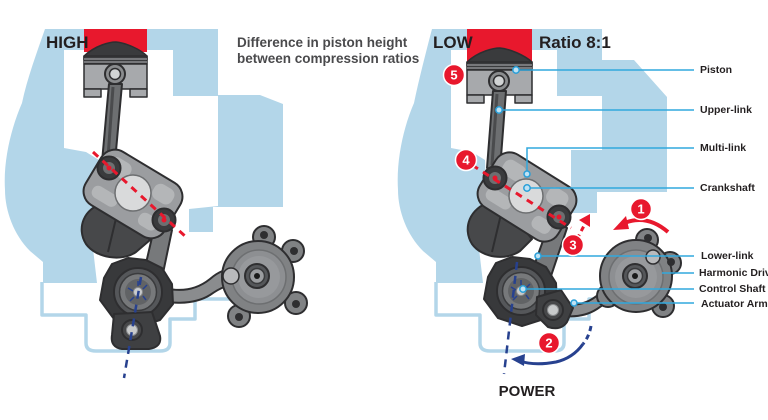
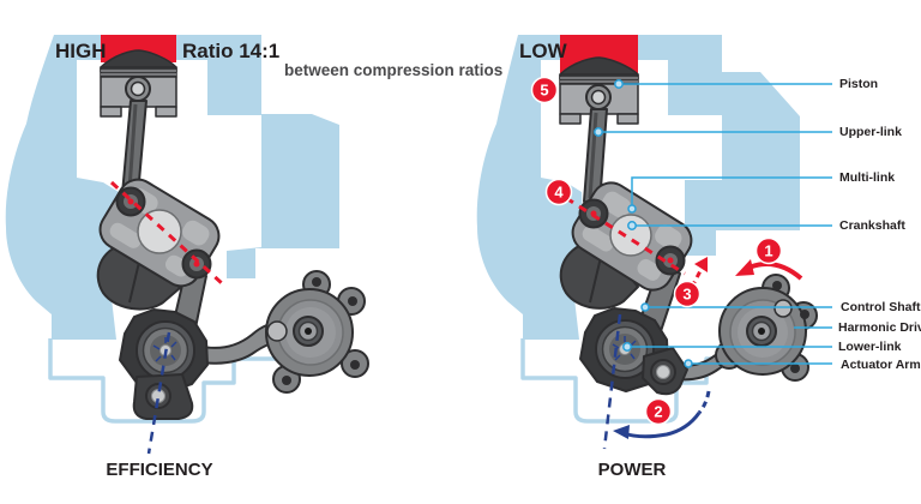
  1
  2
  3
  4
  5
  HIGH
+ Ratio 14:1
  LOW
- Ratio 8:1
- Difference in piston height
  between compression ratios
+ EFFICIENCY
  POWER
  Piston
  Upper-link
  Multi-link
  Crankshaft
- Lower-link
+ Control Shaft
  Harmonic Dri
- Control Shaft
+ Lower-link
  Actuator Arm
